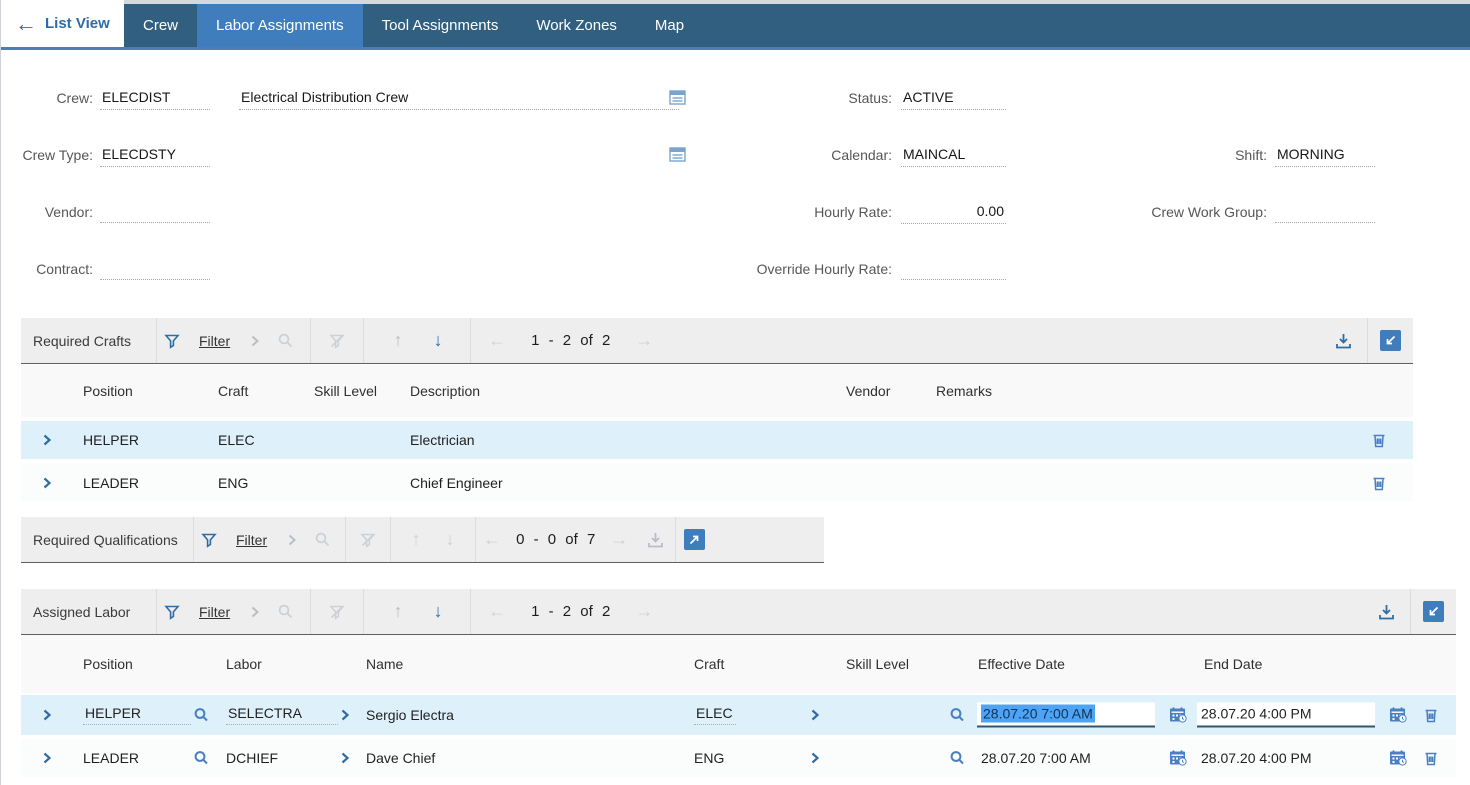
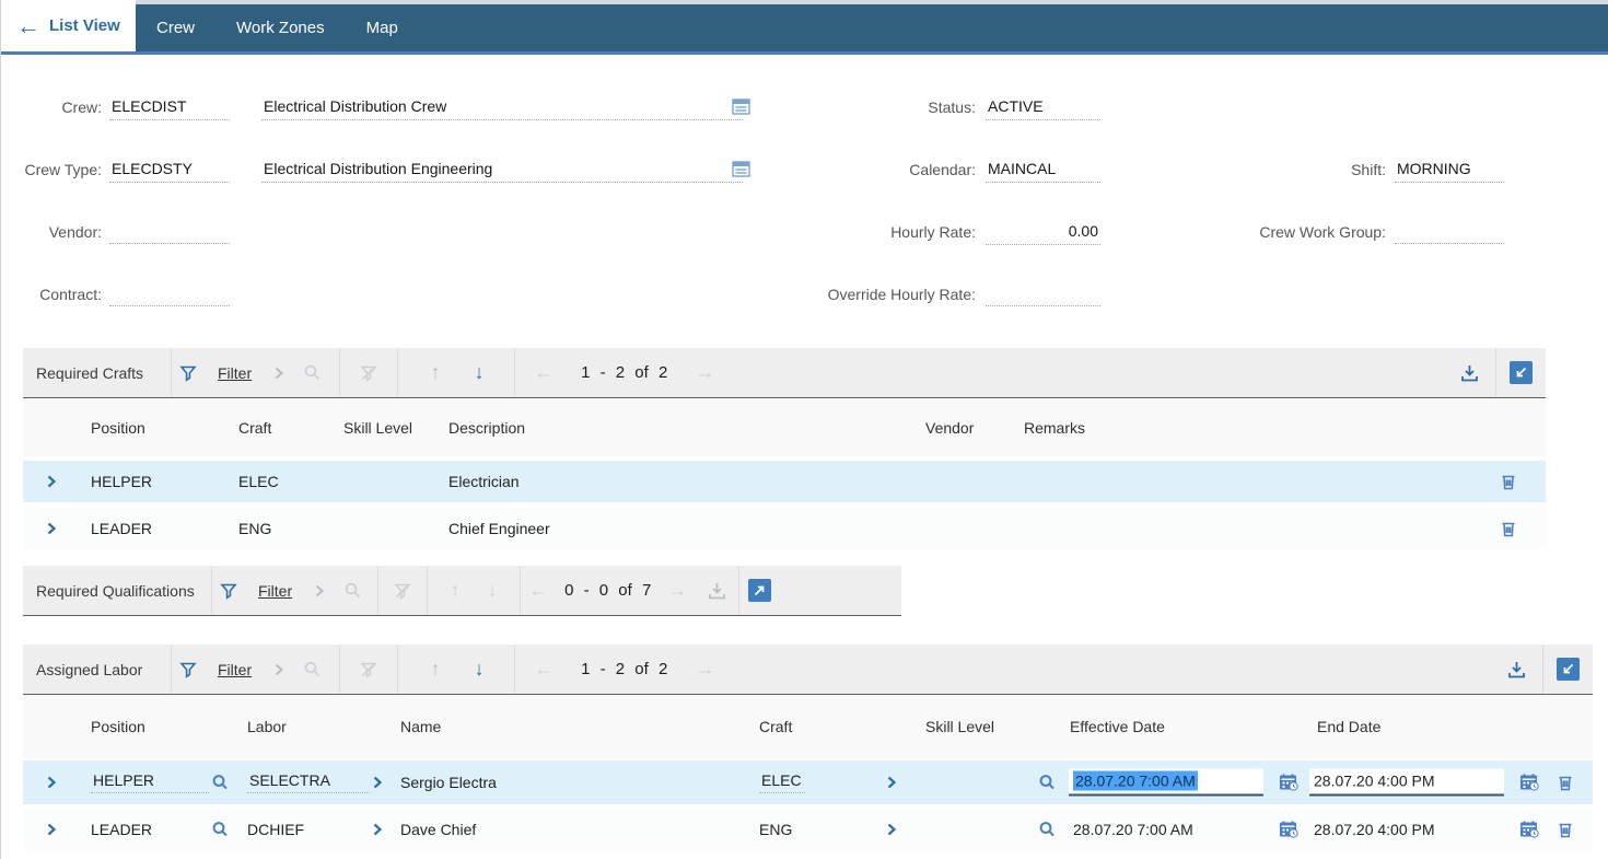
  Crew
- Labor Assignments
- Tool Assignments
  Work Zones
  Map
  ←
  List View
  Crew:
  ELECDIST
  Electrical Distribution Crew
  Status:
  ACTIVE
  Crew Type:
  ELECDSTY
+ Electrical Distribution Engineering
  Calendar:
  MAINCAL
  Shift:
  MORNING
  Vendor:
  Hourly Rate:
  0.00
  Crew Work Group:
  Contract:
  Override Hourly Rate:
  Required Crafts
  Filter
  ↑
  ↓
  ←
  1 - 2 of 2
  →
  Position
  Craft
  Skill Level
  Description
  Vendor
  Remarks
  HELPER
  ELEC
  Electrician
  LEADER
  ENG
  Chief Engineer
  Required Qualifications
  Filter
  ↑
  ↓
  ←
  0 - 0 of 7
  →
  Assigned Labor
  Filter
  ↑
  ↓
  ←
  1 - 2 of 2
  →
  Position
  Labor
  Name
  Craft
  Skill Level
  Effective Date
  End Date
  HELPER
  SELECTRA
  Sergio Electra
  ELEC
  28.07.20 7:00 AM
  28.07.20 4:00 PM
  LEADER
  DCHIEF
  Dave Chief
  ENG
  28.07.20 7:00 AM
  28.07.20 4:00 PM
